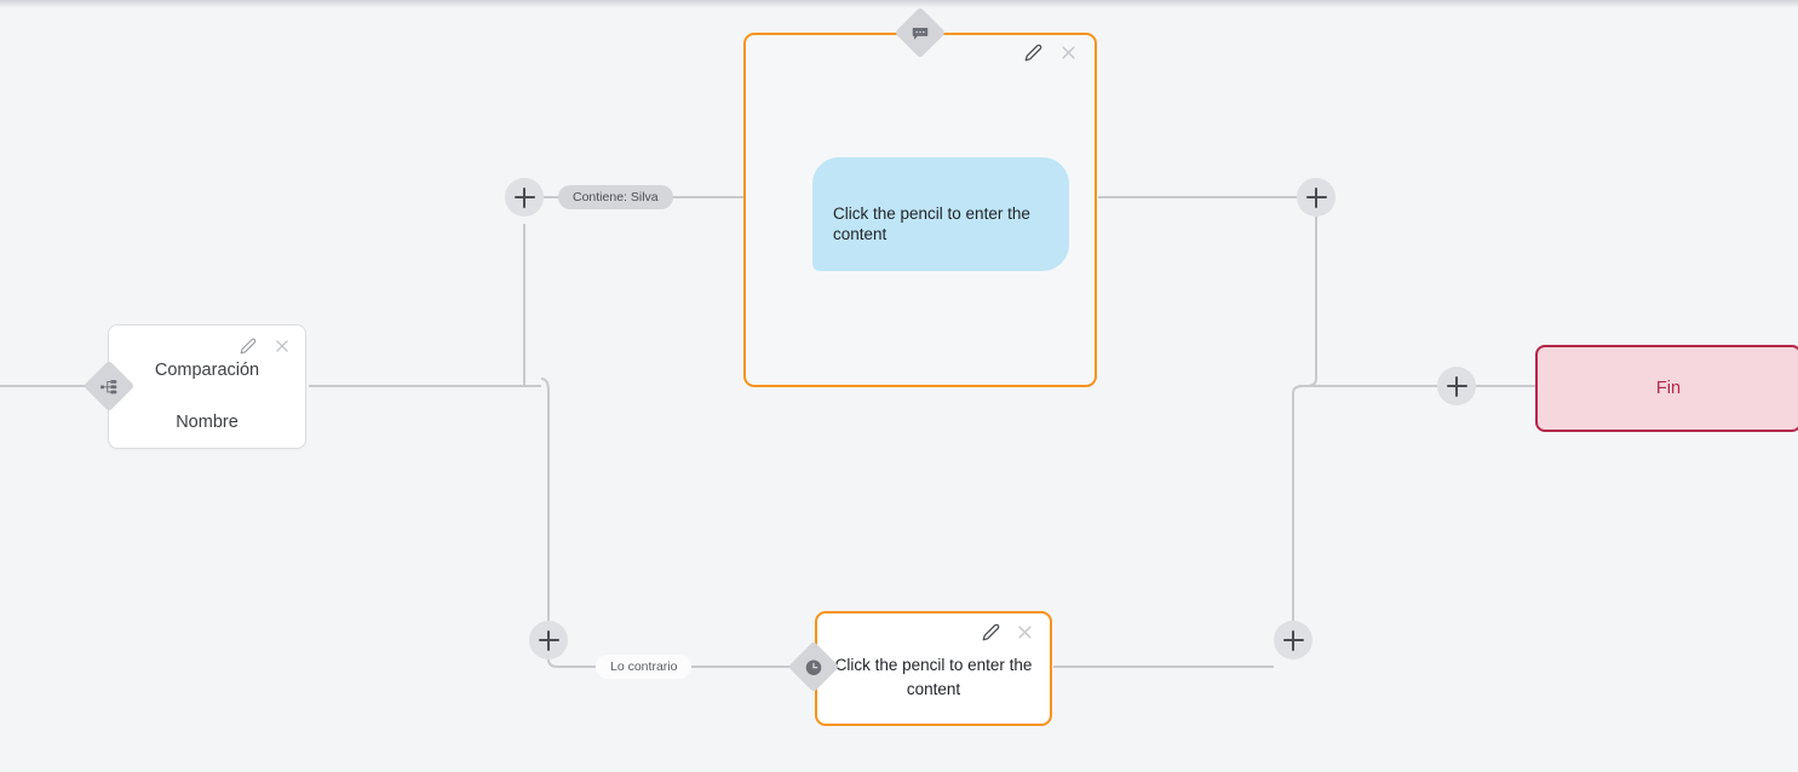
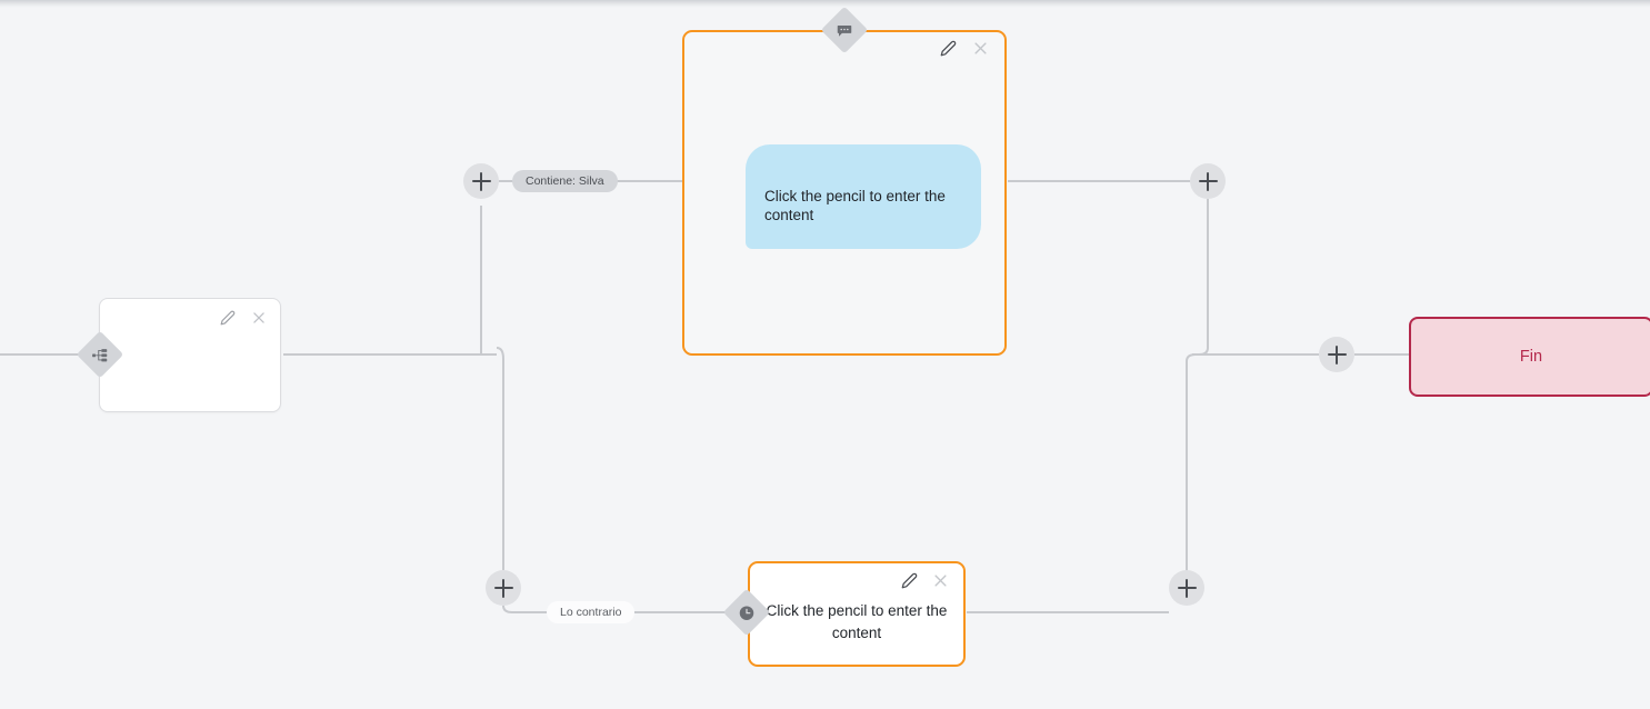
- Comparación
- Nombre
  Contiene: Silva
  Lo contrario
  Click the pencil to enter the content
  Click the pencil to enter the content
  Fin
